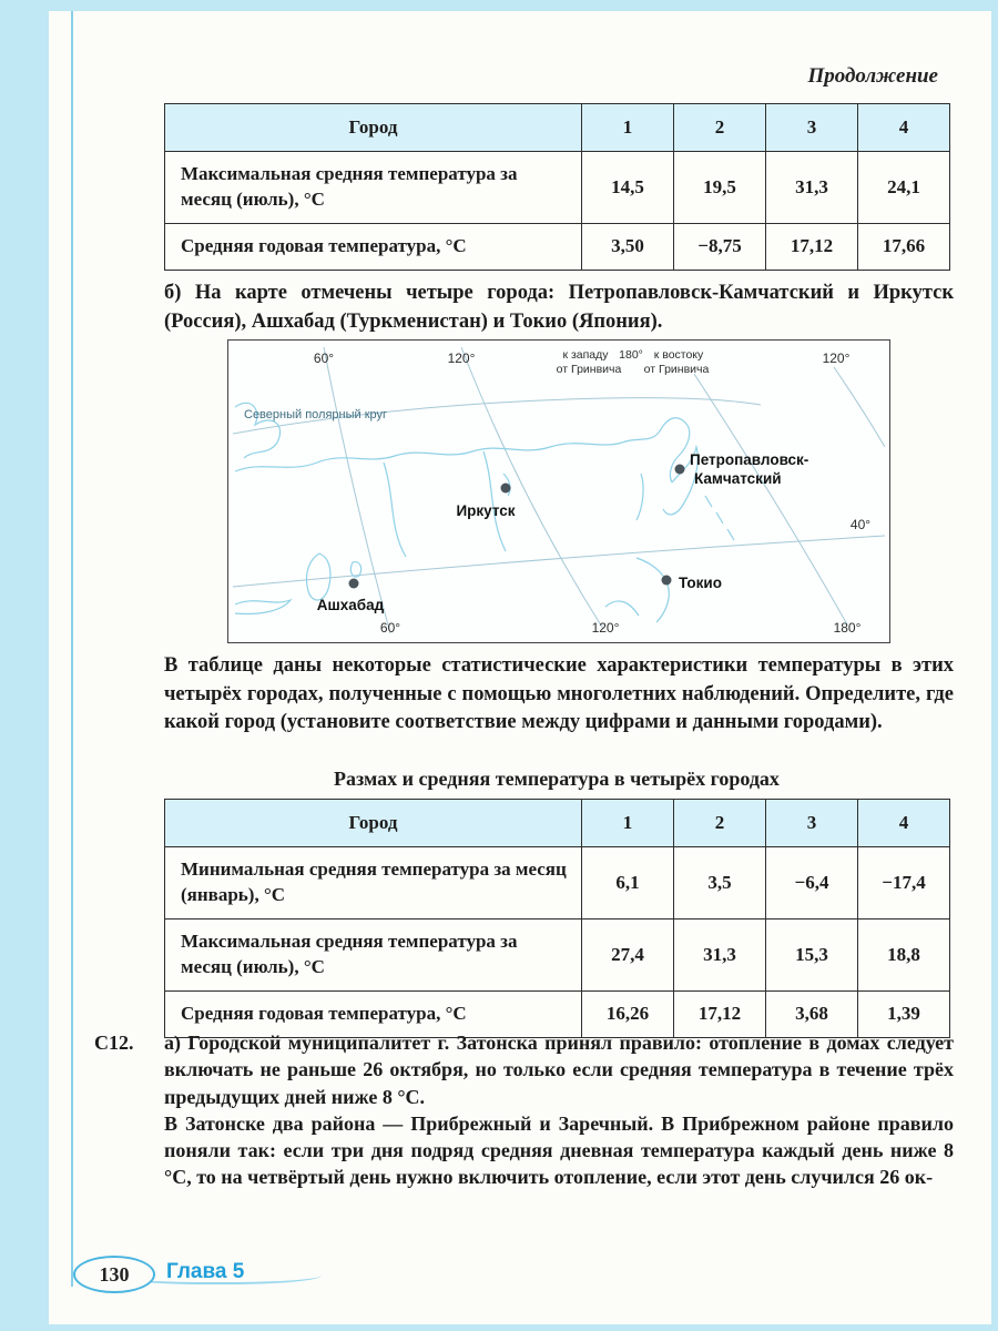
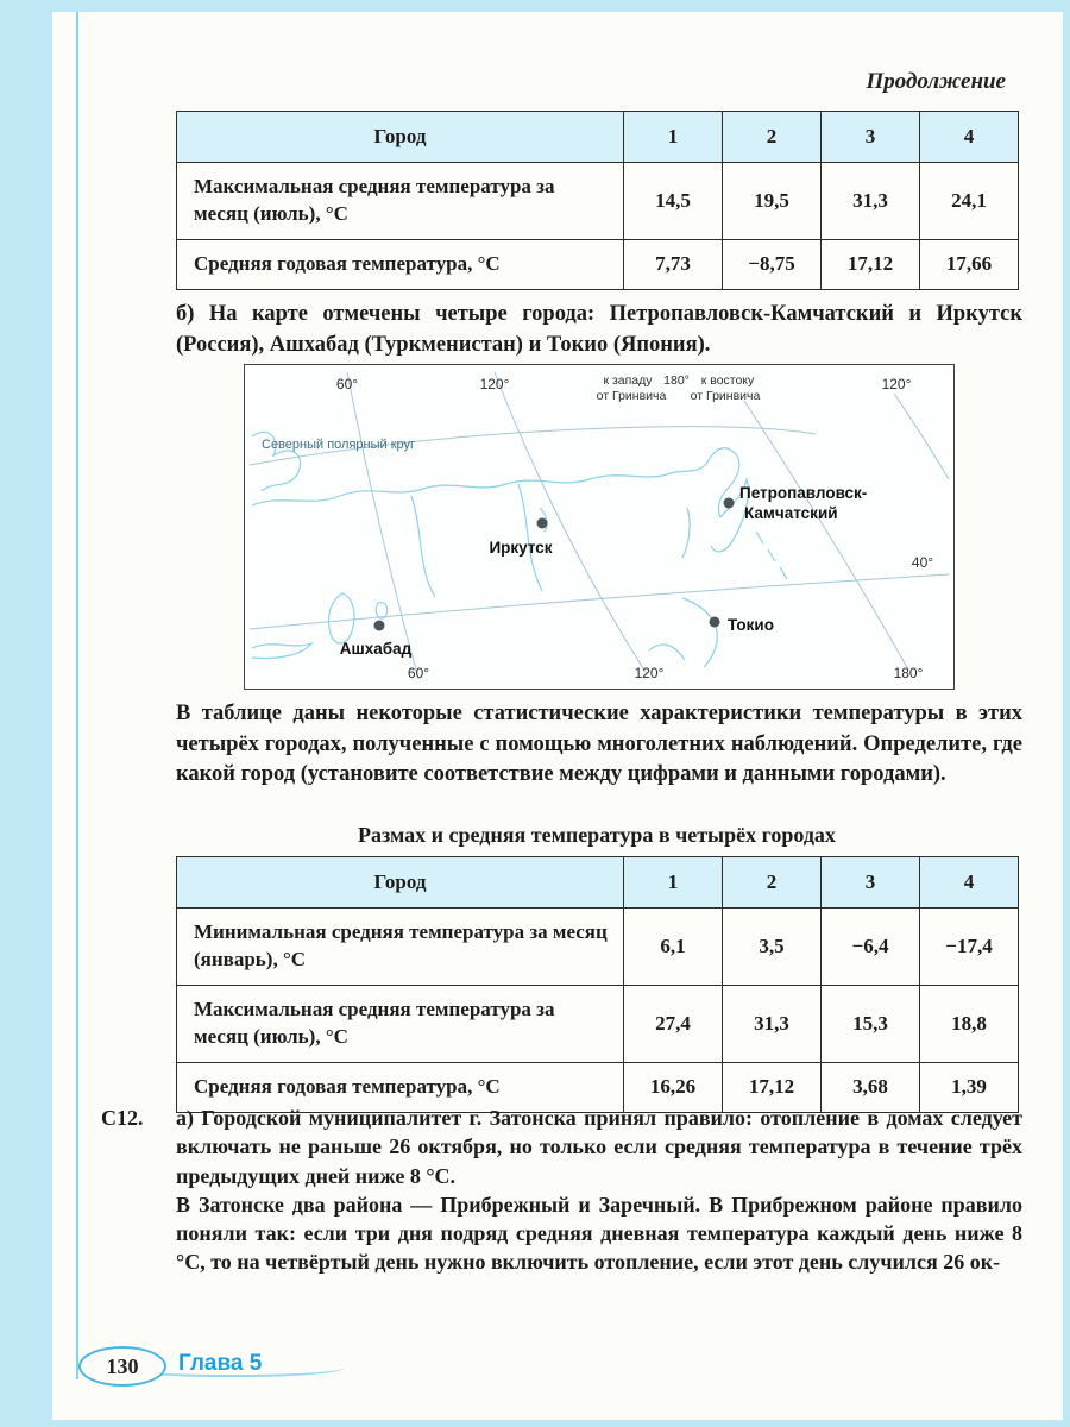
  Продолжение
  Город	1	2	3	4
  Максимальная средняя температура за месяц (июль), °С	14,5	19,5	31,3	24,1
- Средняя годовая температура, °С	3,50	−8,75	17,12	17,66
+ Средняя годовая температура, °С	7,73	−8,75	17,12	17,66
  б) На карте отмечены четыре города: Петропавловск-Камчатский и Иркутск (Россия), Ашхабад (Туркменистан) и Токио (Япония).
  60°
  120°
  120°
  60°
  120°
  180°
  40°
  к западу
  180°
  к востоку
  от Гринвича
  от Гринвича
  Северный полярный круг
  Иркутск
  Петропавловск-
  Камчатский
  Ашхабад
  Токио
  В таблице даны некоторые статистические характеристики температуры в этих четырёх городах, полученные с помощью многолетних наблюдений. Определите, где какой город (установите соответствие между цифрами и данными городами).
  Размах и средняя температура в четырёх городах
  Город	1	2	3	4
  Минимальная средняя температура за месяц (январь), °С	6,1	3,5	−6,4	−17,4
  Максимальная средняя температура за месяц (июль), °С	27,4	31,3	15,3	18,8
  Средняя годовая температура, °С	16,26	17,12	3,68	1,39
  С12.
  а) Городской муниципалитет г. Затонска принял правило: отопление в домах следует включать не раньше 26 октября, но только если средняя температура в течение трёх предыдущих дней ниже 8 °С.
  В Затонске два района — Прибрежный и Заречный. В Прибрежном районе правило поняли так: если три дня подряд средняя дневная температура каждый день ниже 8 °С, то на четвёртый день нужно включить отопление, если этот день случился 26 ок-
  130
  Глава 5
